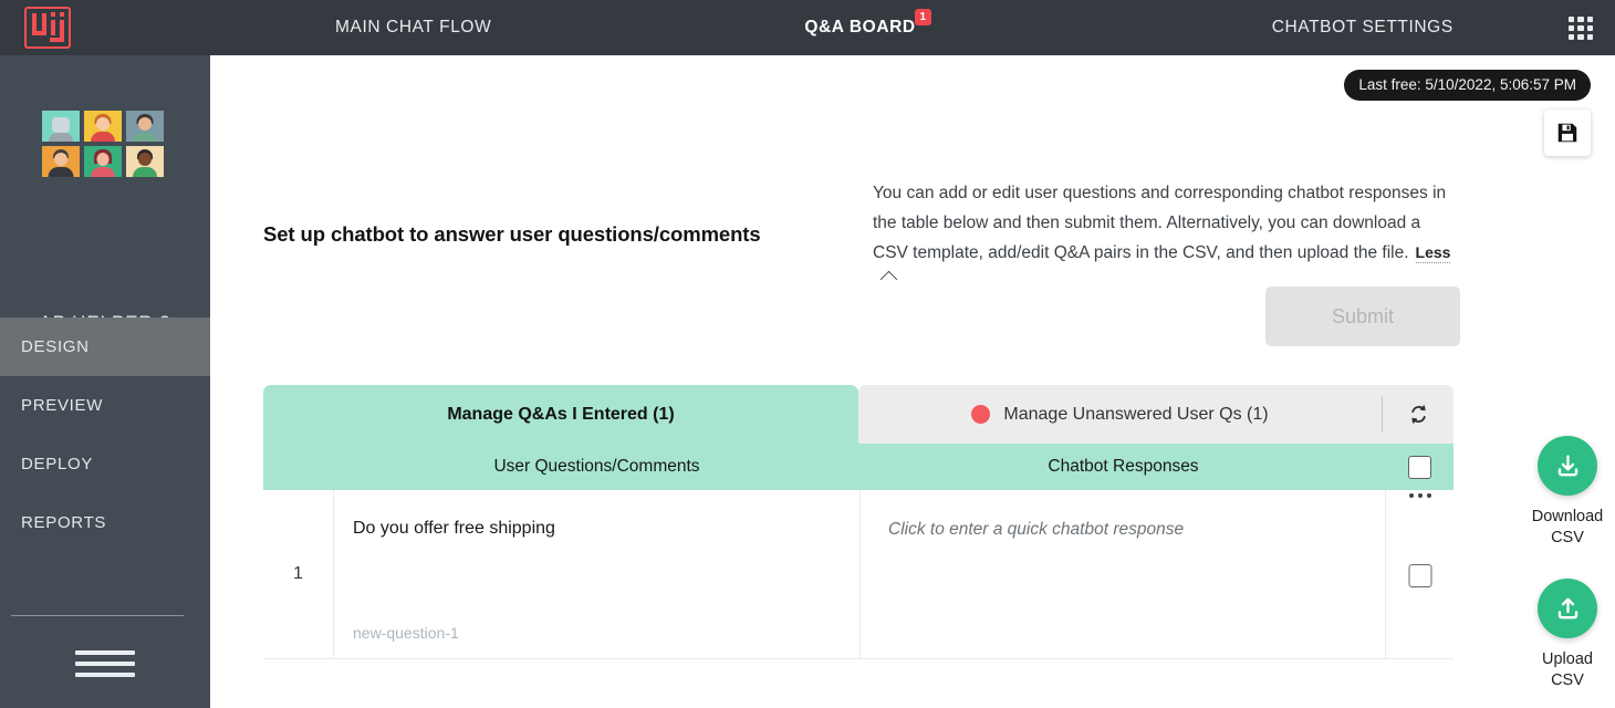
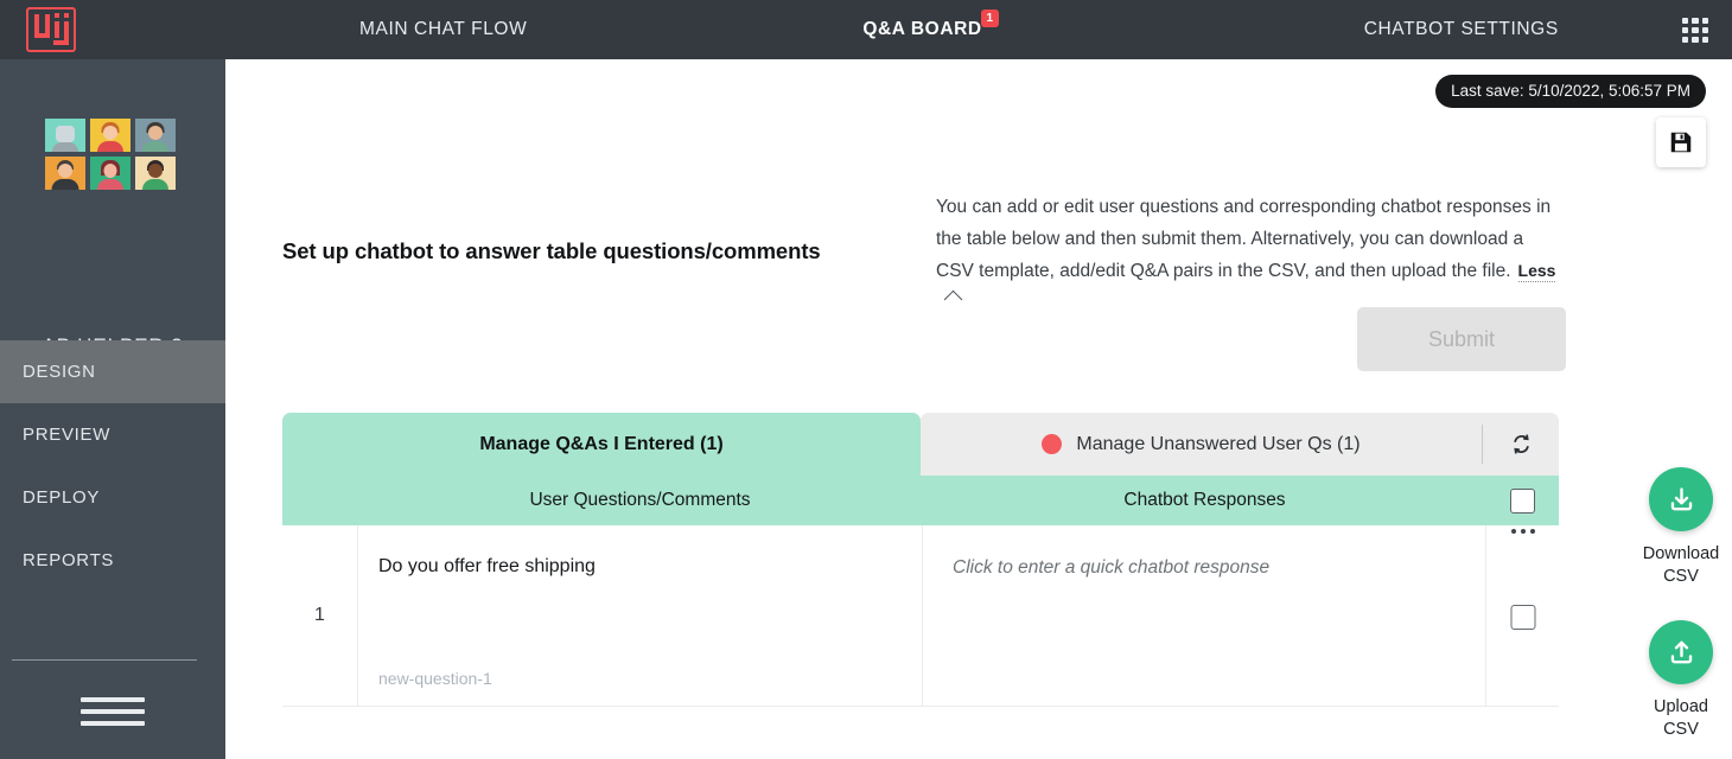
  MAIN CHAT FLOW
  Q&A BOARD
  1
  CHATBOT SETTINGS
  DESIGN
  PREVIEW
  DEPLOY
  REPORTS
- Last free: 5/10/2022, 5:06:57 PM
+ Last save: 5/10/2022, 5:06:57 PM
- Set up chatbot to answer user questions/comments
+ Set up chatbot to answer table questions/comments
  You can add or edit user questions and corresponding chatbot responses in the table below and then submit them. Alternatively, you can download a CSV template, add/edit Q&A pairs in the CSV, and then upload the file. Less
  Submit
  Manage Q&As I Entered (1)
  Manage Unanswered User Qs (1)
  User Questions/Comments
  Chatbot Responses
  1
  Do you offer free shipping
  new-question-1
  Click to enter a quick chatbot response
  Download
  CSV
  Upload
  CSV
